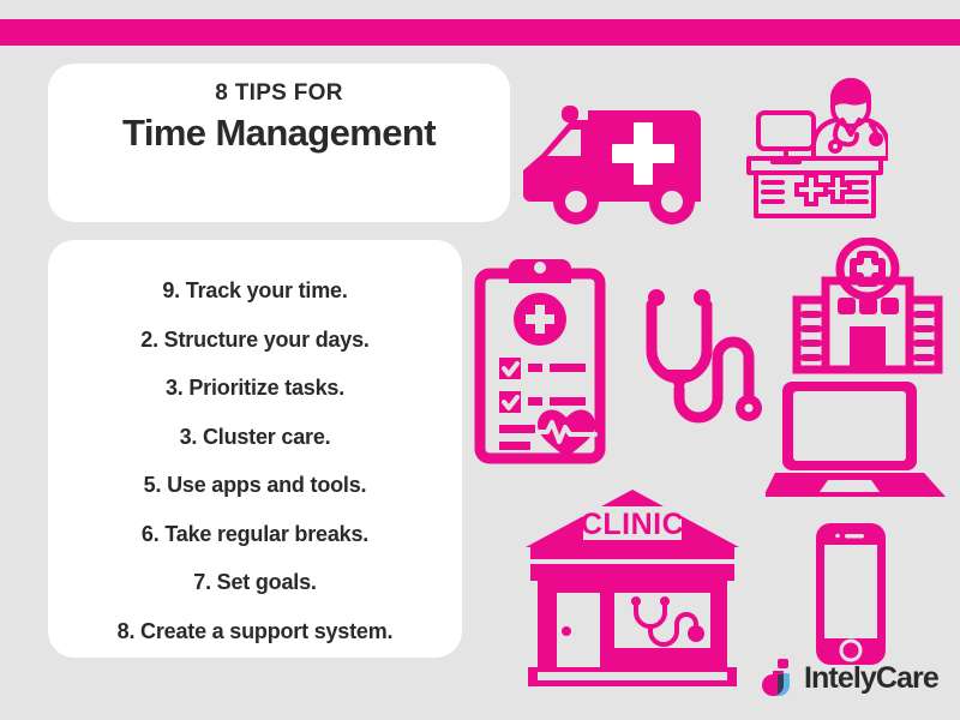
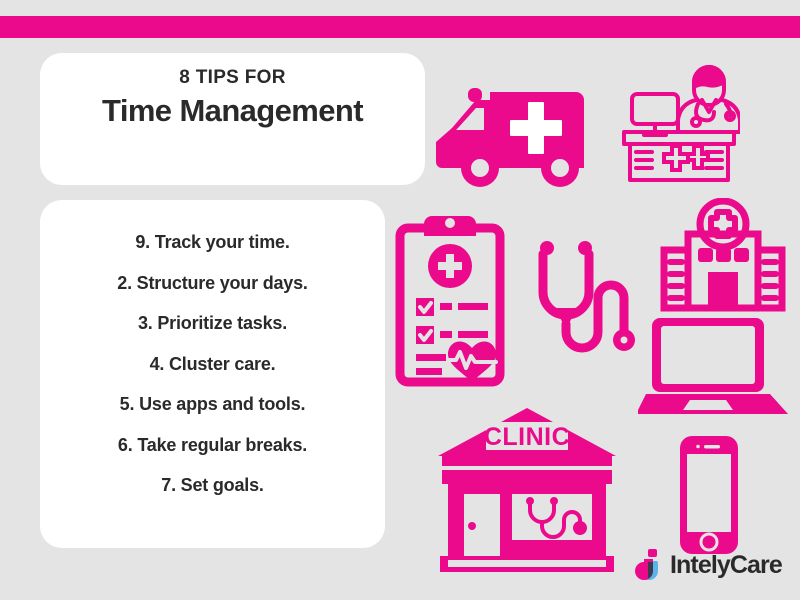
  8 TIPS FOR
  Time Management
  9. Track your time.
  2. Structure your days.
  3. Prioritize tasks.
- 3. Cluster care.
+ 4. Cluster care.
  5. Use apps and tools.
  6. Take regular breaks.
  7. Set goals.
- 8. Create a support system.
  CLINIC
  IntelyCare
